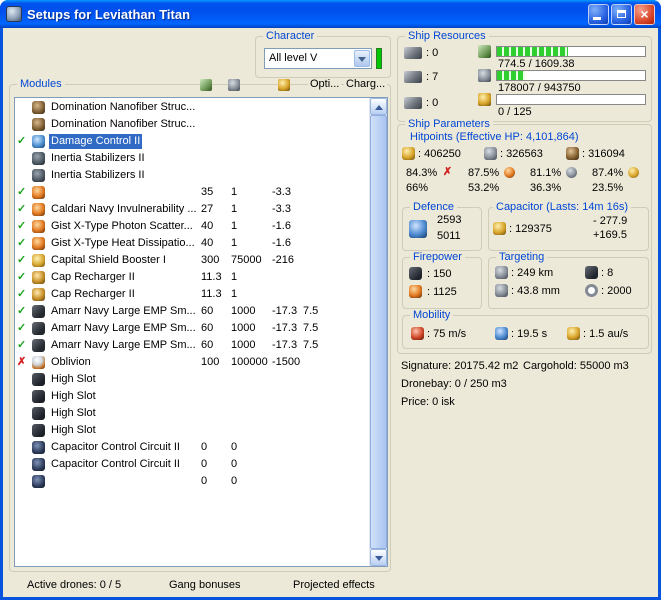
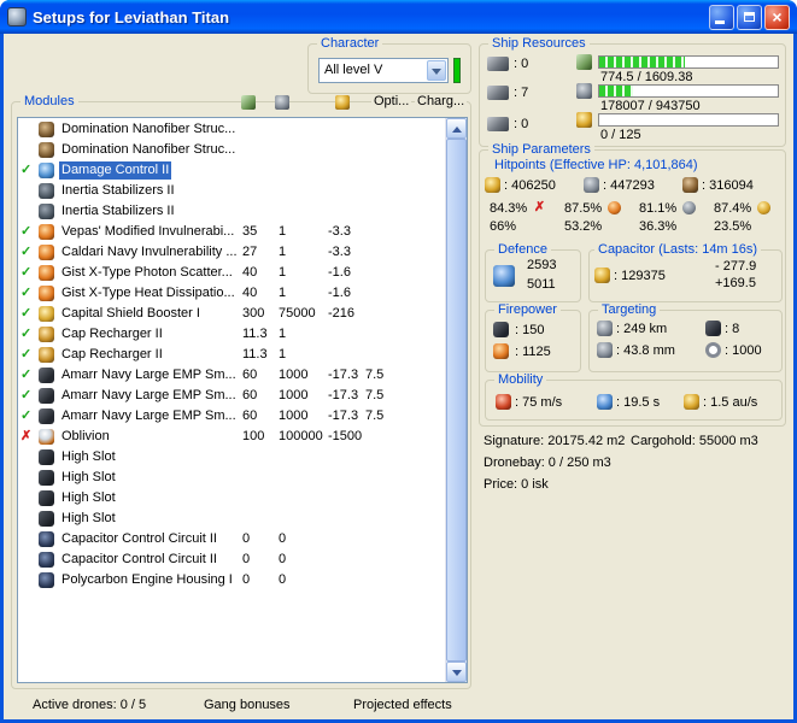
  Setups for Leviathan Titan
  Character
  All level V
  Modules
  Opti...
  Charg...
  Domination Nanofiber Struc...
  Domination Nanofiber Struc...
  ✓
  Damage Control II
  Inertia Stabilizers II
  Inertia Stabilizers II
  ✓
+ Vepas' Modified Invulnerabi...
  35
  1
  -3.3
  ✓
  Caldari Navy Invulnerability ...
  27
  1
  -3.3
  ✓
  Gist X-Type Photon Scatter...
  40
  1
  -1.6
  ✓
  Gist X-Type Heat Dissipatio...
  40
  1
  -1.6
  ✓
  Capital Shield Booster I
  300
  75000
  -216
  ✓
  Cap Recharger II
  11.3
  1
  ✓
  Cap Recharger II
  11.3
  1
  ✓
  Amarr Navy Large EMP Sm...
  60
  1000
  -17.3
  7.5
  ✓
  Amarr Navy Large EMP Sm...
  60
  1000
  -17.3
  7.5
  ✓
  Amarr Navy Large EMP Sm...
  60
  1000
  -17.3
  7.5
  ✗
  Oblivion
  100
  100000
  -1500
  High Slot
  High Slot
  High Slot
  High Slot
  Capacitor Control Circuit II
  0
  0
  Capacitor Control Circuit II
  0
  0
+ Polycarbon Engine Housing I
  0
  0
  Ship Resources
  : 0
  : 7
  : 0
  774.5 / 1609.38
  178007 / 943750
  0 / 125
  Ship Parameters
  Hitpoints (Effective HP: 4,101,864)
  : 406250
- : 326563
+ : 447293
  : 316094
  84.3%
  66%
  87.5%
  53.2%
  81.1%
  36.3%
  87.4%
  23.5%
  Defence
  2593
  5011
  Capacitor (Lasts: 14m 16s)
  : 129375
  - 277.9
  +169.5
  Firepower
  : 150
  : 1125
  Targeting
  : 249 km
  : 8
  : 43.8 mm
- : 2000
+ : 1000
  Mobility
  : 75 m/s
  : 19.5 s
  : 1.5 au/s
  Signature: 20175.42 m2
  Cargohold: 55000 m3
  Dronebay: 0 / 250 m3
  Price: 0 isk
  Active drones: 0 / 5
  Gang bonuses
  Projected effects
